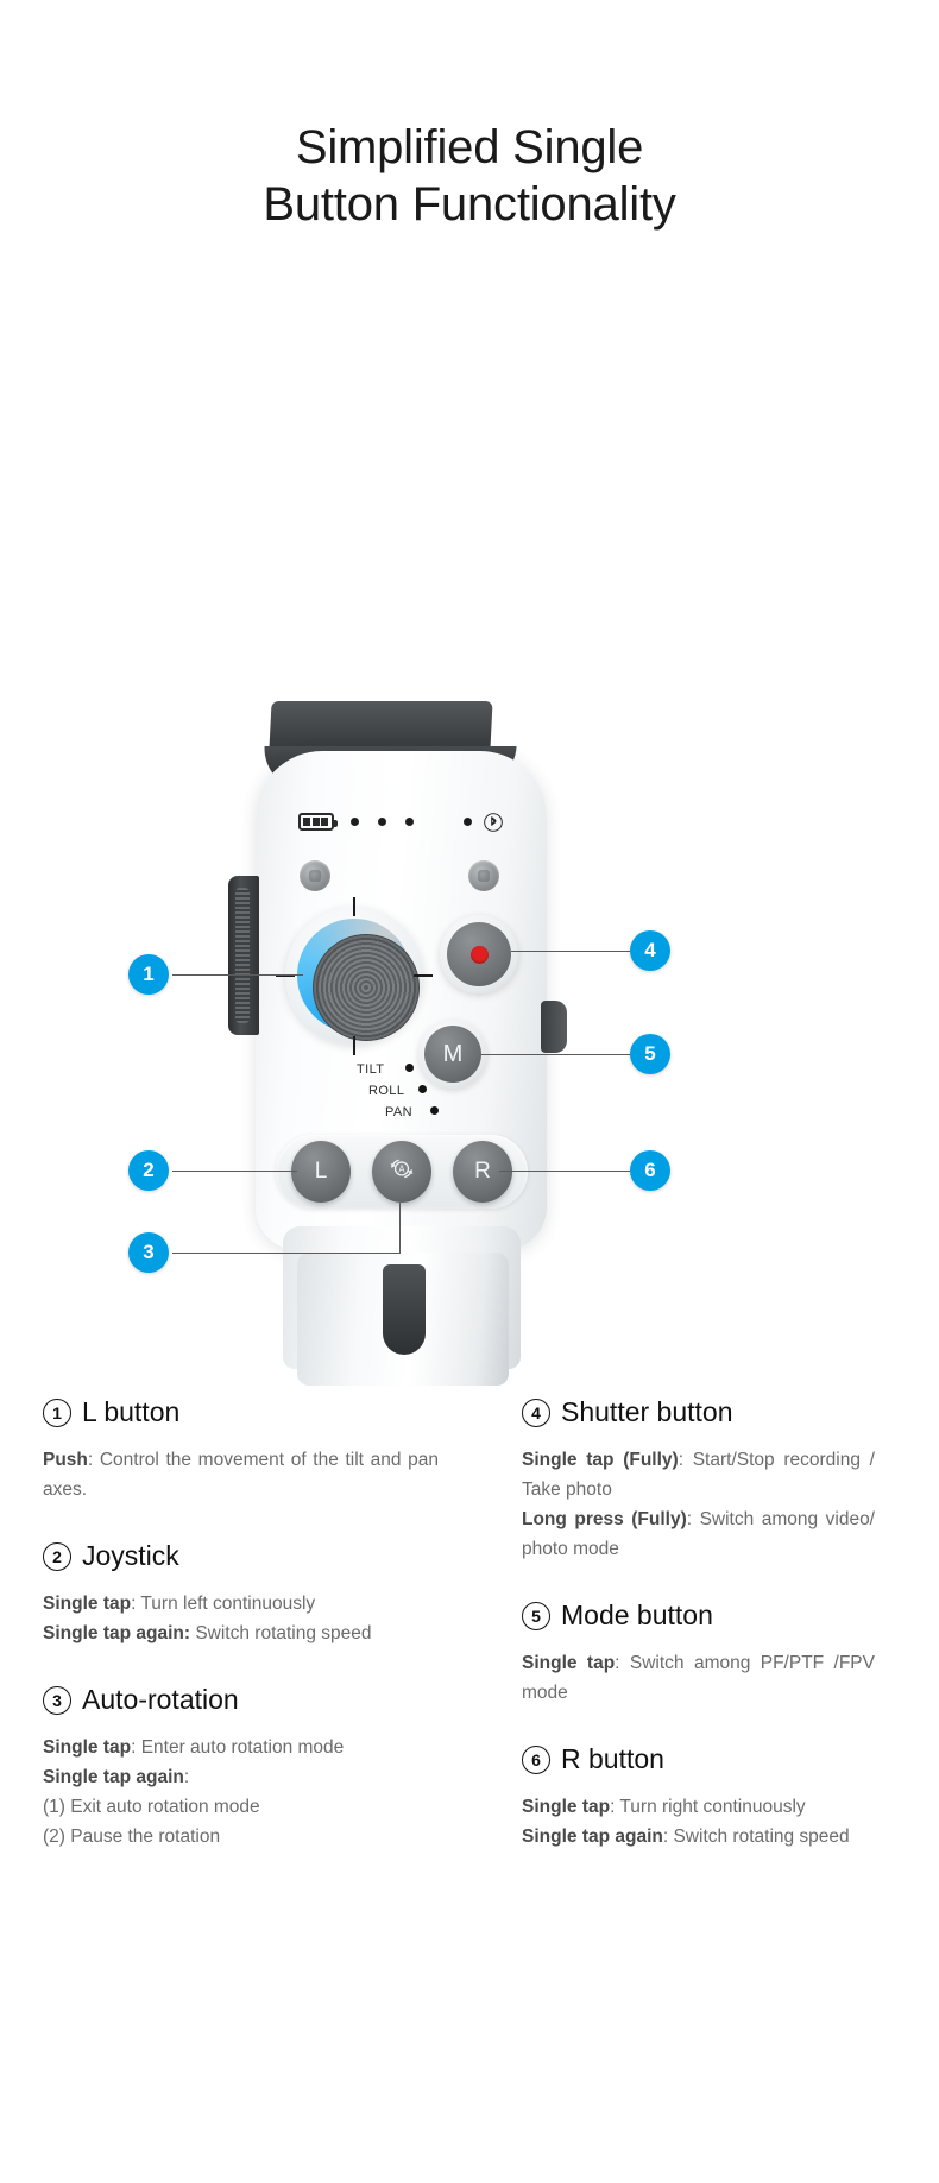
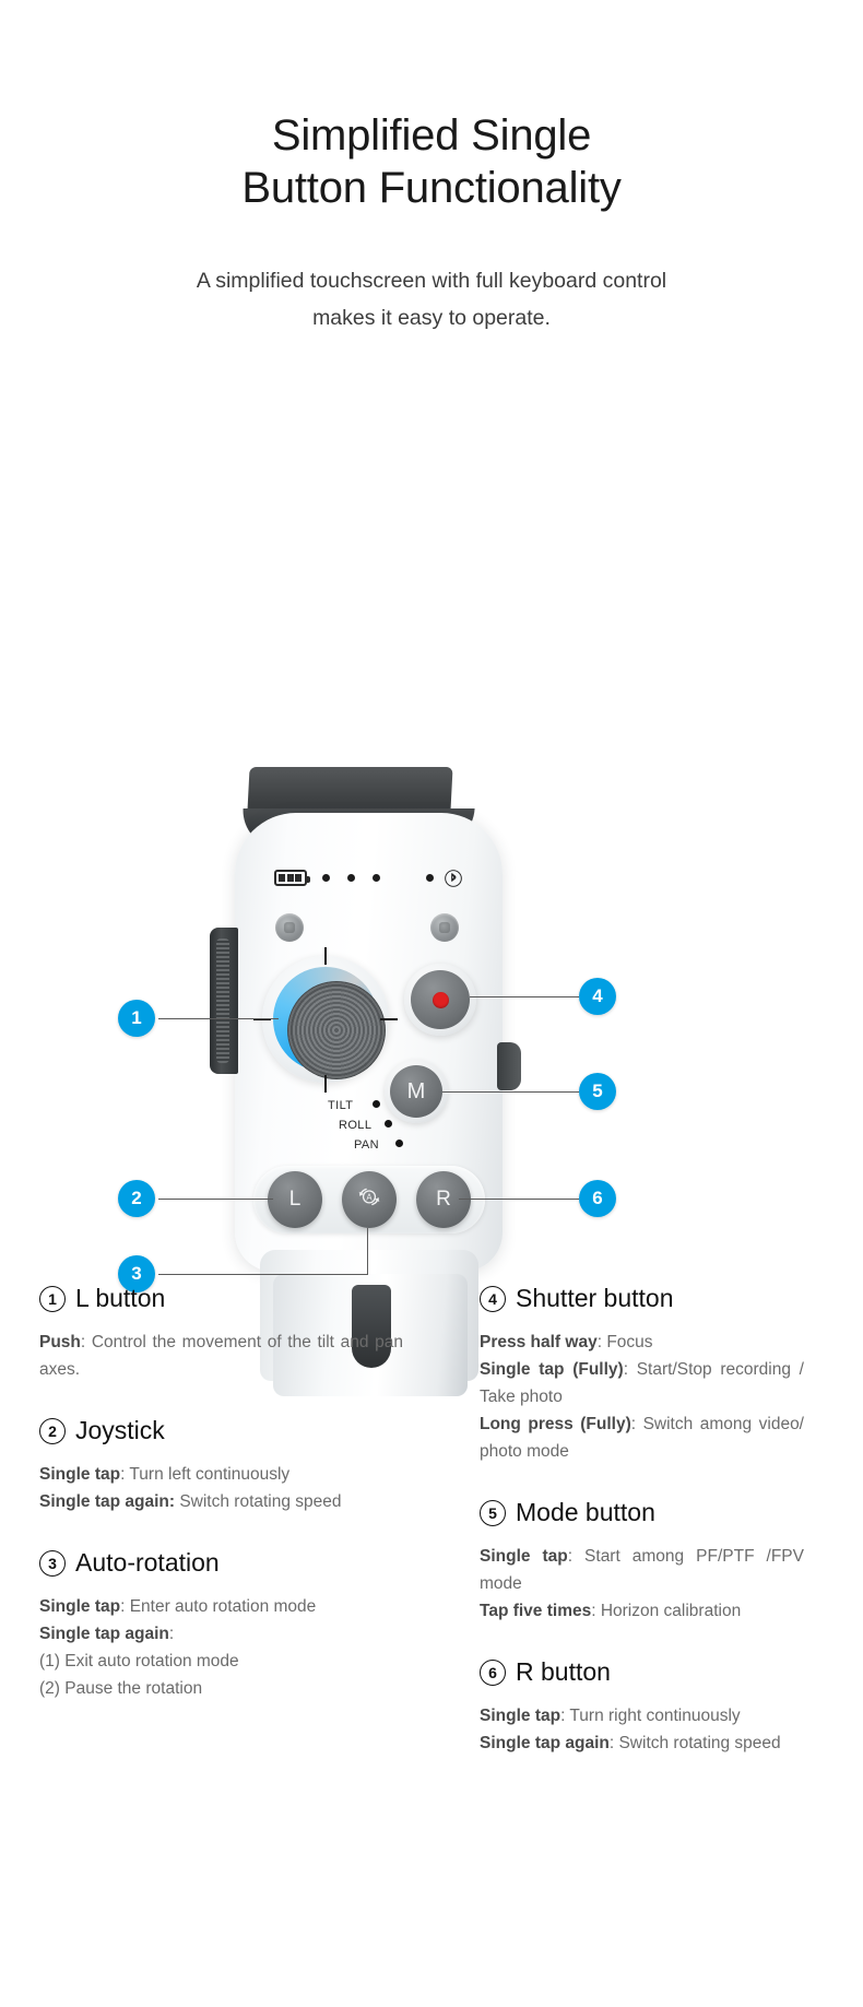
  Simplified Single
  Button Functionality
+ A simplified touchscreen with full keyboard control
+ makes it easy to operate.
  M
  TILT
  ROLL
  PAN
  L
  A
  R
  1
  2
  3
  4
  5
  6
  1
  L button
  Push: Control the movement of the tilt and pan axes.
  2
  Joystick
  Single tap: Turn left continuously
  Single tap again: Switch rotating speed
  3
  Auto-rotation
  Single tap: Enter auto rotation mode
  Single tap again:
  (1) Exit auto rotation mode
  (2) Pause the rotation
  4
  Shutter button
+ Press half way: Focus
  Single tap (Fully): Start/Stop recording / Take photo
  Long press (Fully): Switch among video/ photo mode
  5
  Mode button
- Single tap: Switch among PF/PTF /FPV mode
+ Single tap: Start among PF/PTF /FPV mode
+ Tap five times: Horizon calibration
  6
  R button
  Single tap: Turn right continuously
  Single tap again: Switch rotating speed
